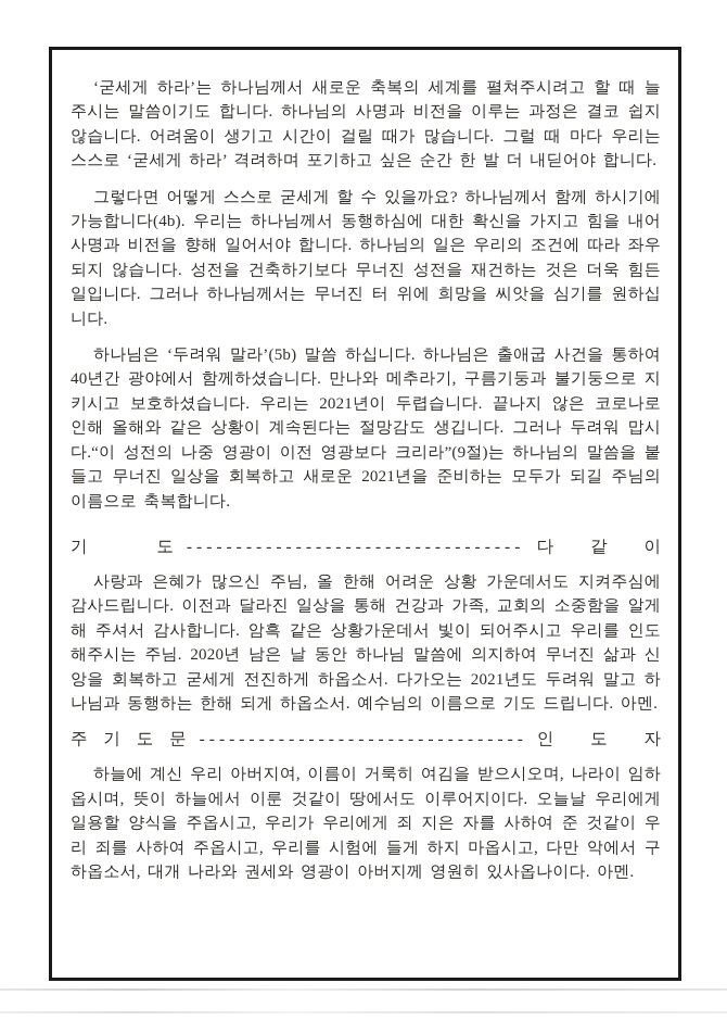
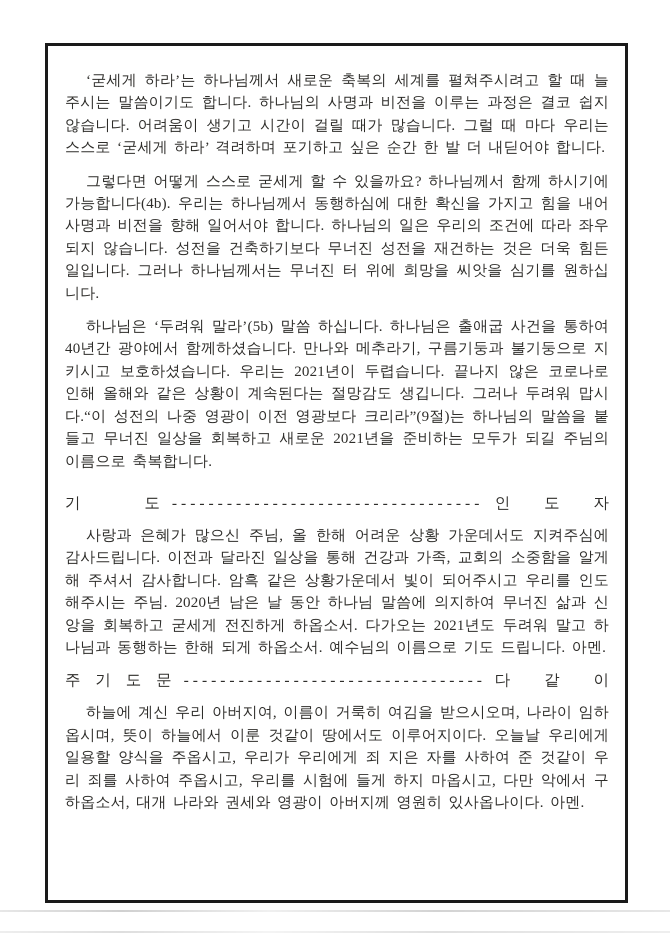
  ‘굳세게 하라’는 하나님께서 새로운 축복의 세계를 펼쳐주시려고 할 때 늘 주시는 말씀이기도 합니다. 하나님의 사명과 비전을 이루는 과정은 결코 쉽지 않습니다. 어려움이 생기고 시간이 걸릴 때가 많습니다. 그럴 때 마다 우리는 스스로 ‘굳세게 하라’ 격려하며 포기하고 싶은 순간 한 발 더 내딛어야 합니다.
  그렇다면 어떻게 스스로 굳세게 할 수 있을까요? 하나님께서 함께 하시기에 가능합니다(4b). 우리는 하나님께서 동행하심에 대한 확신을 가지고 힘을 내어 사명과 비전을 향해 일어서야 합니다. 하나님의 일은 우리의 조건에 따라 좌우 되지 않습니다. 성전을 건축하기보다 무너진 성전을 재건하는 것은 더욱 힘든 일입니다. 그러나 하나님께서는 무너진 터 위에 희망을 씨앗을 심기를 원하십니다.
  하나님은 ‘두려워 말라’(5b) 말씀 하십니다. 하나님은 출애굽 사건을 통하여 40년간 광야에서 함께하셨습니다. 만나와 메추라기, 구름기둥과 불기둥으로 지키시고 보호하셨습니다. 우리는 2021년이 두렵습니다. 끝나지 않은 코로나로 인해 올해와 같은 상황이 계속된다는 절망감도 생깁니다. 그러나 두려워 맙시다.“이 성전의 나중 영광이 이전 영광보다 크리라”(9절)는 하나님의 말씀을 붙들고 무너진 일상을 회복하고 새로운 2021년을 준비하는 모두가 되길 주님의 이름으로 축복합니다.
  기 도
  ----------------------------------
- 다 같 이
+ 인 도 자
  사랑과 은혜가 많으신 주님, 올 한해 어려운 상황 가운데서도 지켜주심에 감사드립니다. 이전과 달라진 일상을 통해 건강과 가족, 교회의 소중함을 알게 해 주셔서 감사합니다. 암흑 같은 상황가운데서 빛이 되어주시고 우리를 인도해주시는 주님. 2020년 남은 날 동안 하나님 말씀에 의지하여 무너진 삶과 신앙을 회복하고 굳세게 전진하게 하옵소서. 다가오는 2021년도 두려워 말고 하나님과 동행하는 한해 되게 하옵소서. 예수님의 이름으로 기도 드립니다. 아멘.
  주 기 도 문
  ---------------------------------
- 인 도 자
+ 다 같 이
  하늘에 계신 우리 아버지여, 이름이 거룩히 여김을 받으시오며, 나라이 임하옵시며, 뜻이 하늘에서 이룬 것같이 땅에서도 이루어지이다. 오늘날 우리에게 일용할 양식을 주옵시고, 우리가 우리에게 죄 지은 자를 사하여 준 것같이 우리 죄를 사하여 주옵시고, 우리를 시험에 들게 하지 마옵시고, 다만 악에서 구하옵소서, 대개 나라와 권세와 영광이 아버지께 영원히 있사옵나이다. 아멘.
